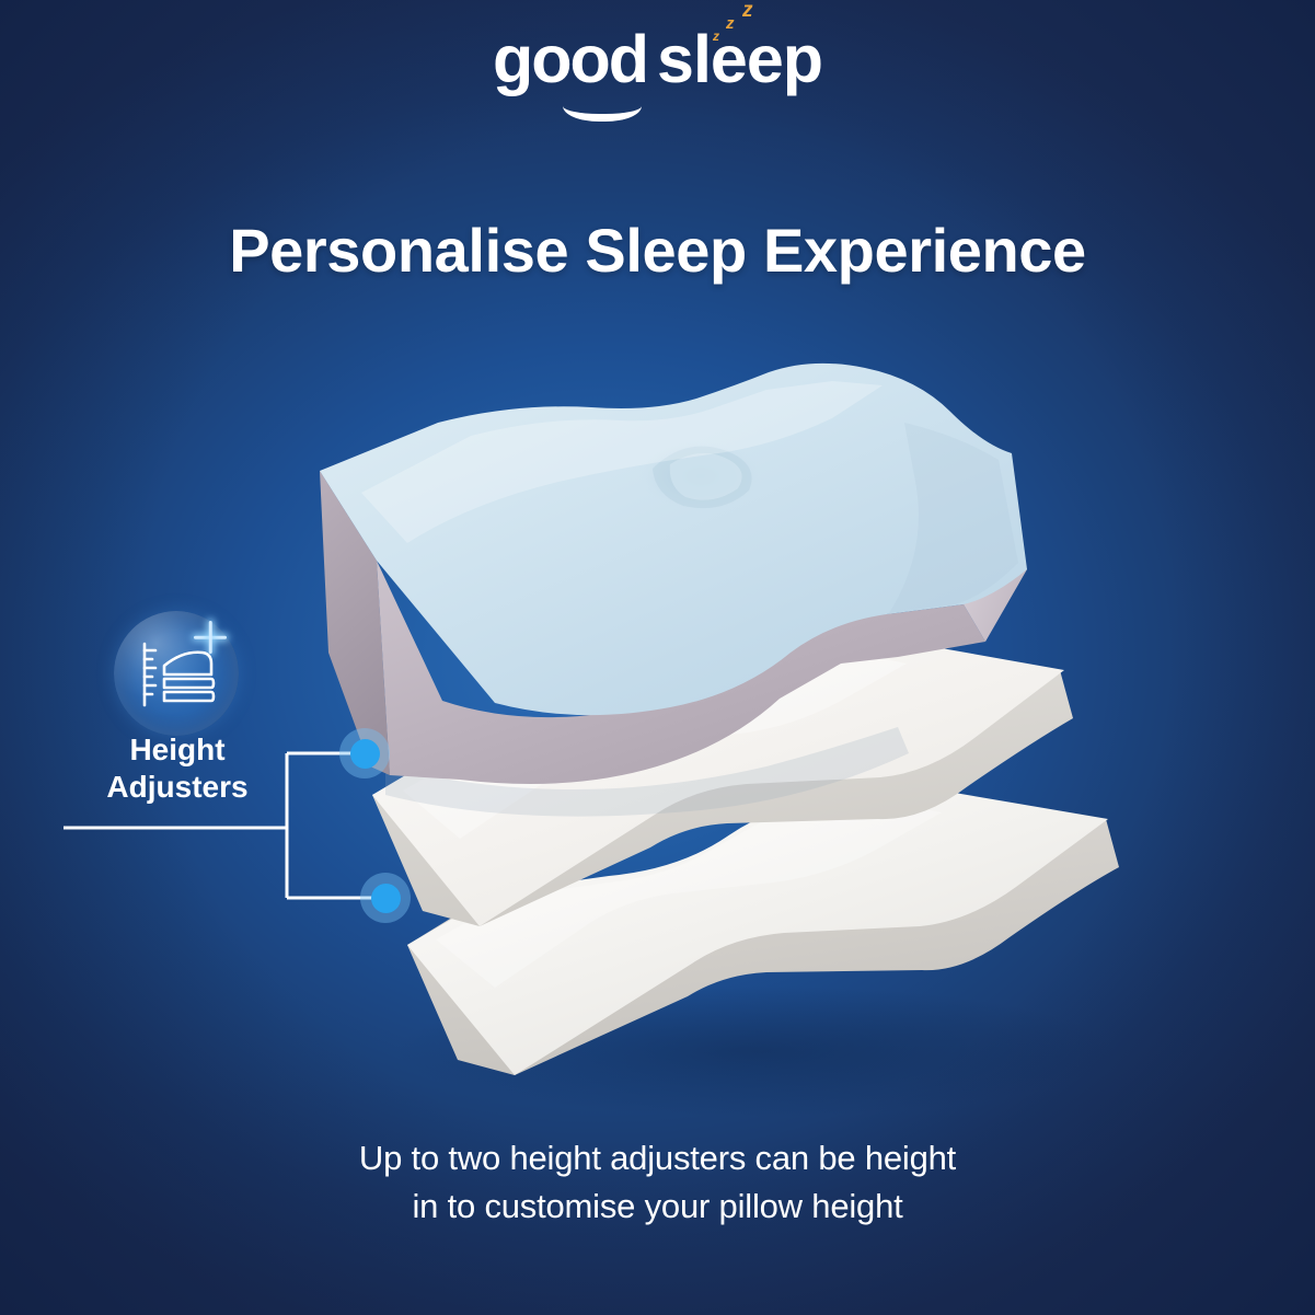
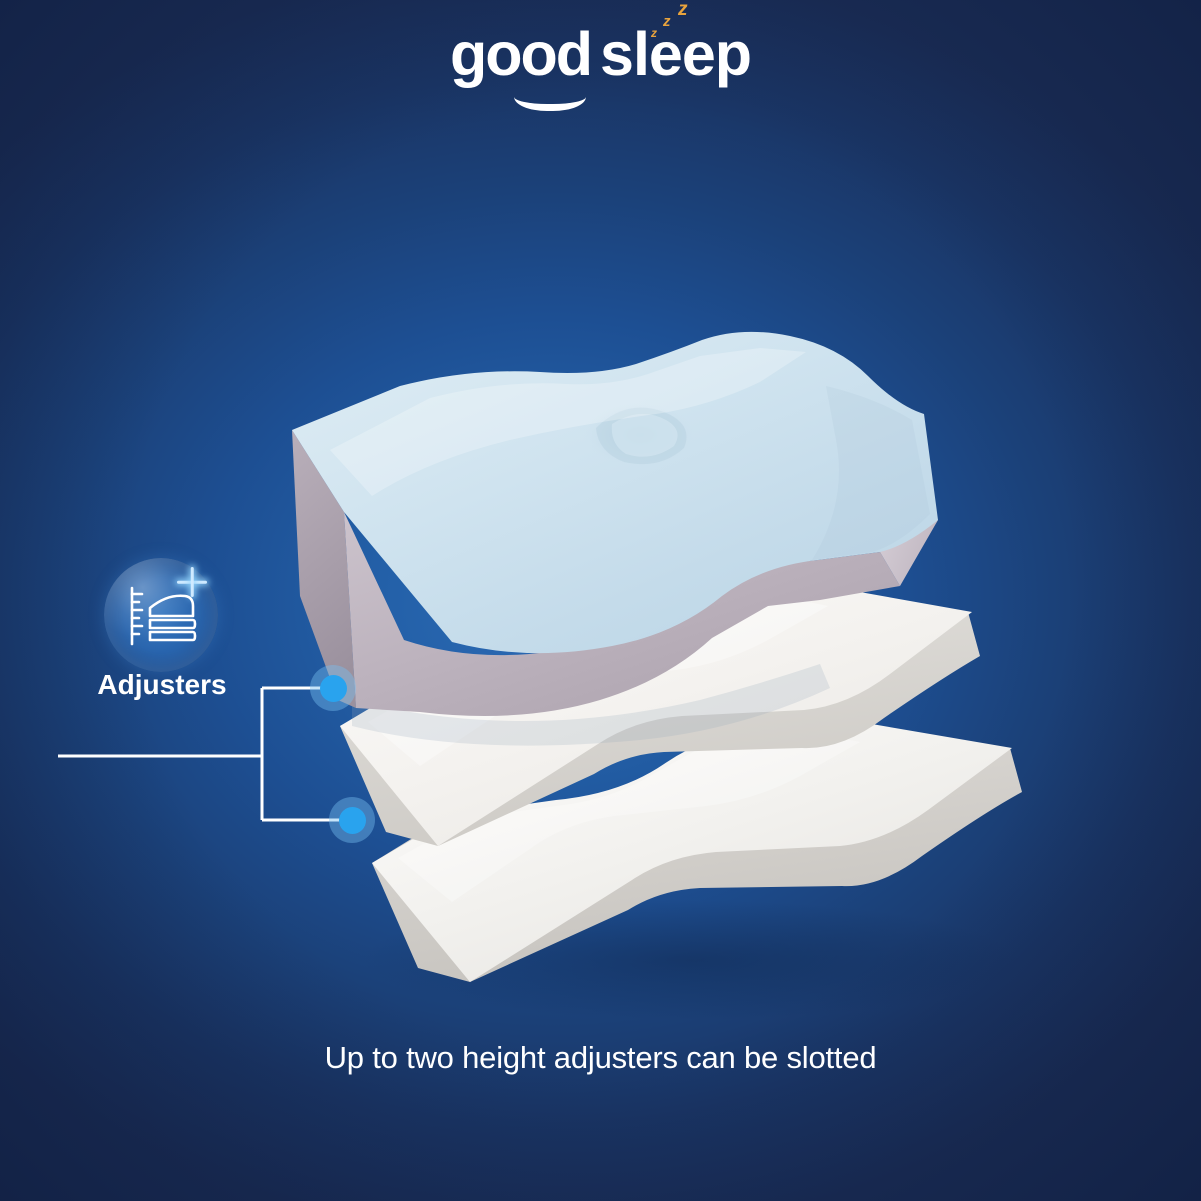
  good sleep
  z
  z
  z
- Personalise Sleep Experience
- Height
  Adjusters
- Up to two height adjusters can be height
+ Up to two height adjusters can be slotted
- in to customise your pillow height
